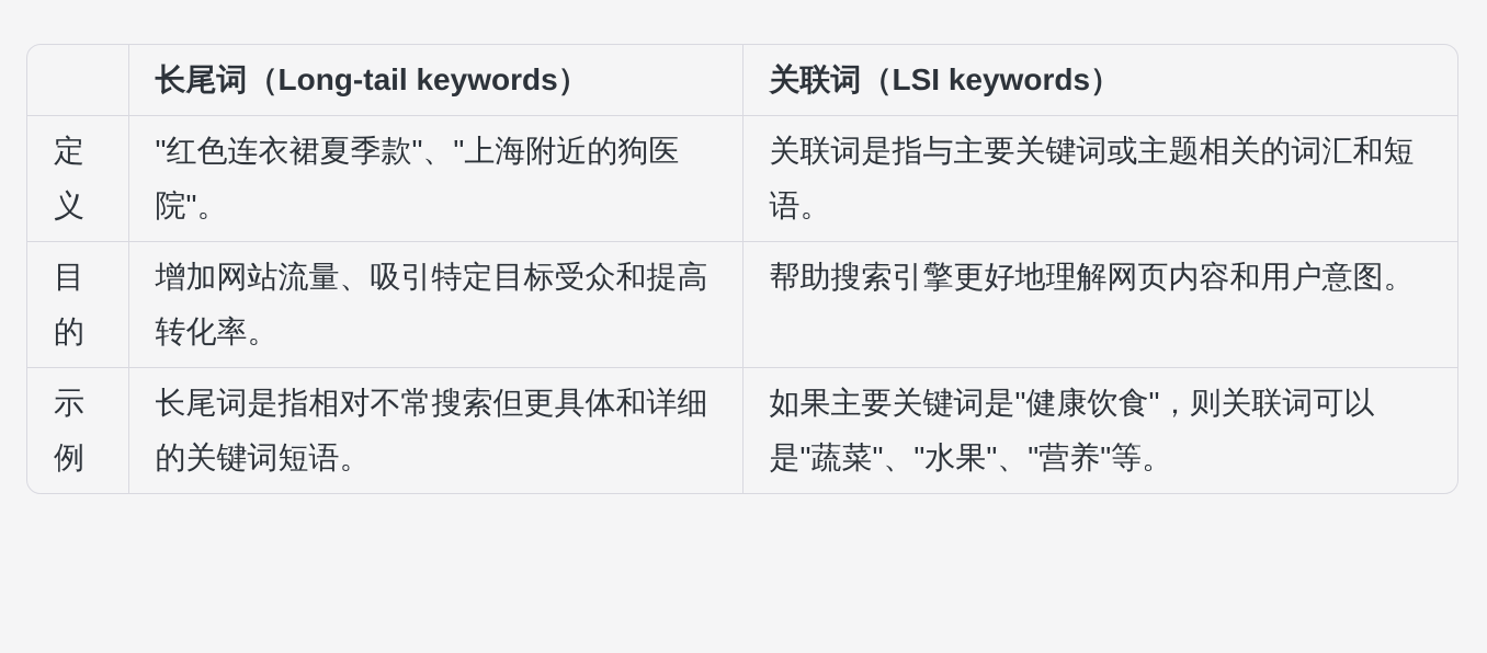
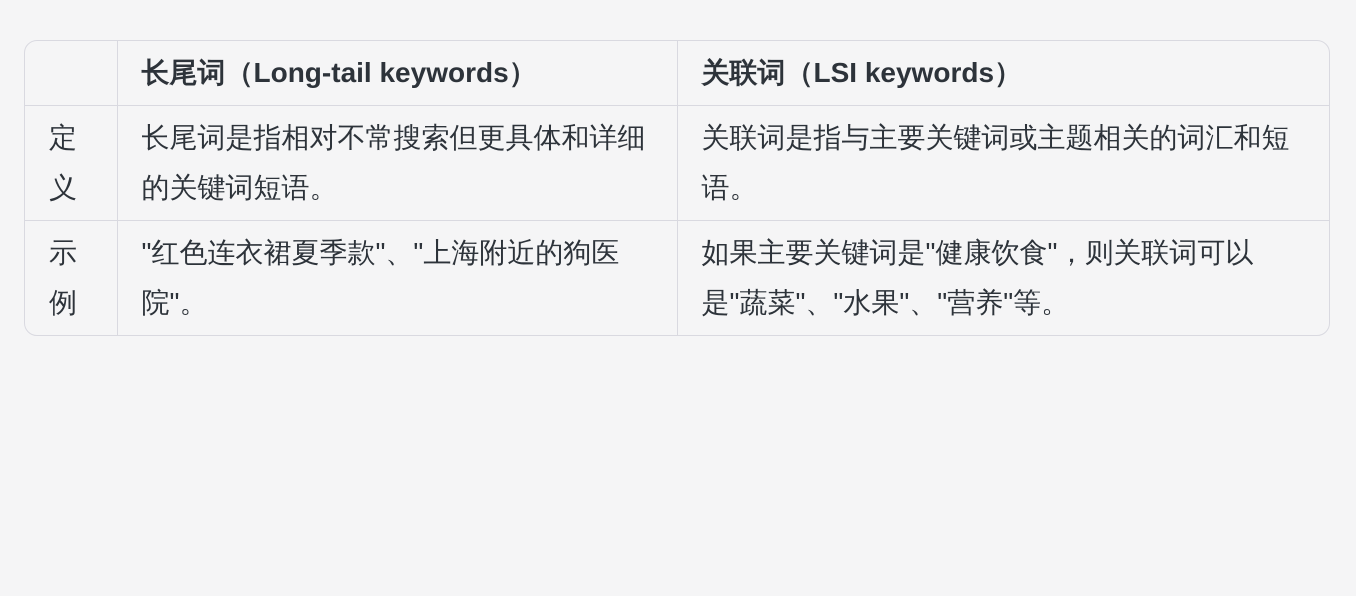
  	长尾词（Long-tail keywords）	关联词（LSI keywords）
- 定义	"红色连衣裙夏季款"、"上海附近的狗医院"。	关联词是指与主要关键词或主题相关的词汇和短语。
+ 定义	长尾词是指相对不常搜索但更具体和详细的关键词短语。	关联词是指与主要关键词或主题相关的词汇和短语。
- 目的	增加网站流量、吸引特定目标受众和提高转化率。	帮助搜索引擎更好地理解网页内容和用户意图。
- 示例	长尾词是指相对不常搜索但更具体和详细的关键词短语。	如果主要关键词是"健康饮食"，则关联词可以是"蔬菜"、"水果"、"营养"等。
+ 示例	"红色连衣裙夏季款"、"上海附近的狗医院"。	如果主要关键词是"健康饮食"，则关联词可以是"蔬菜"、"水果"、"营养"等。
